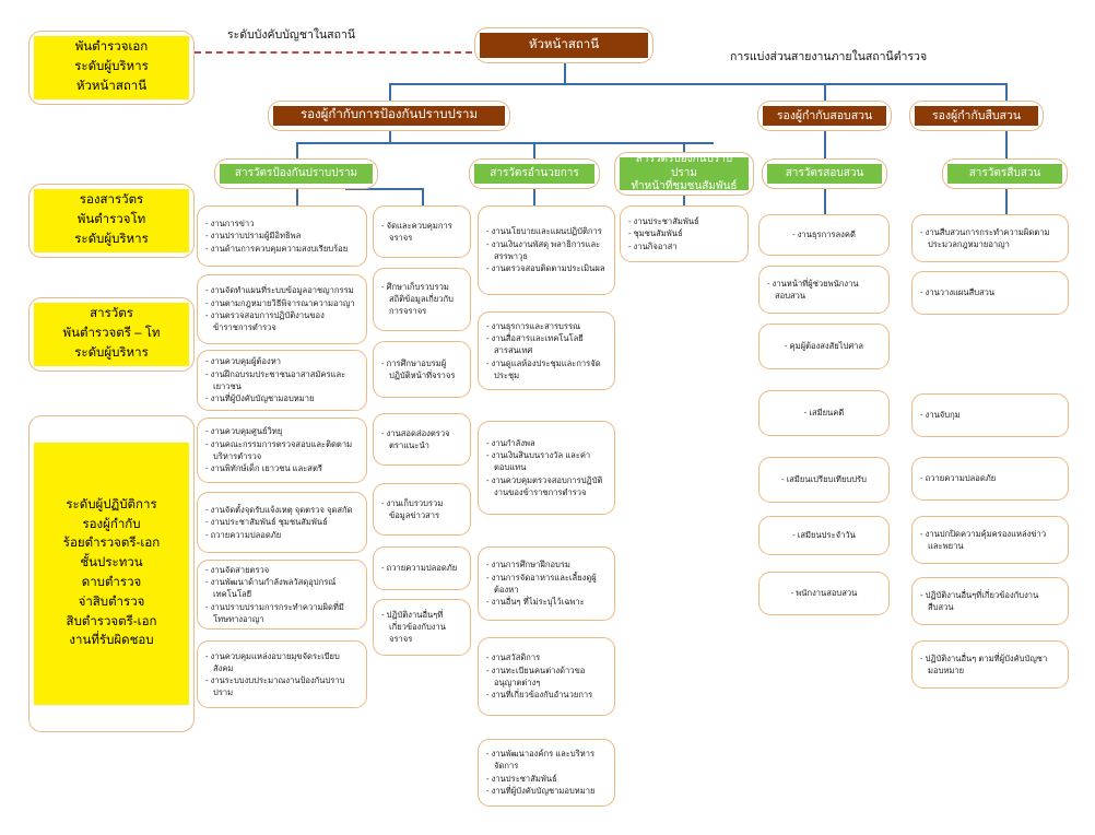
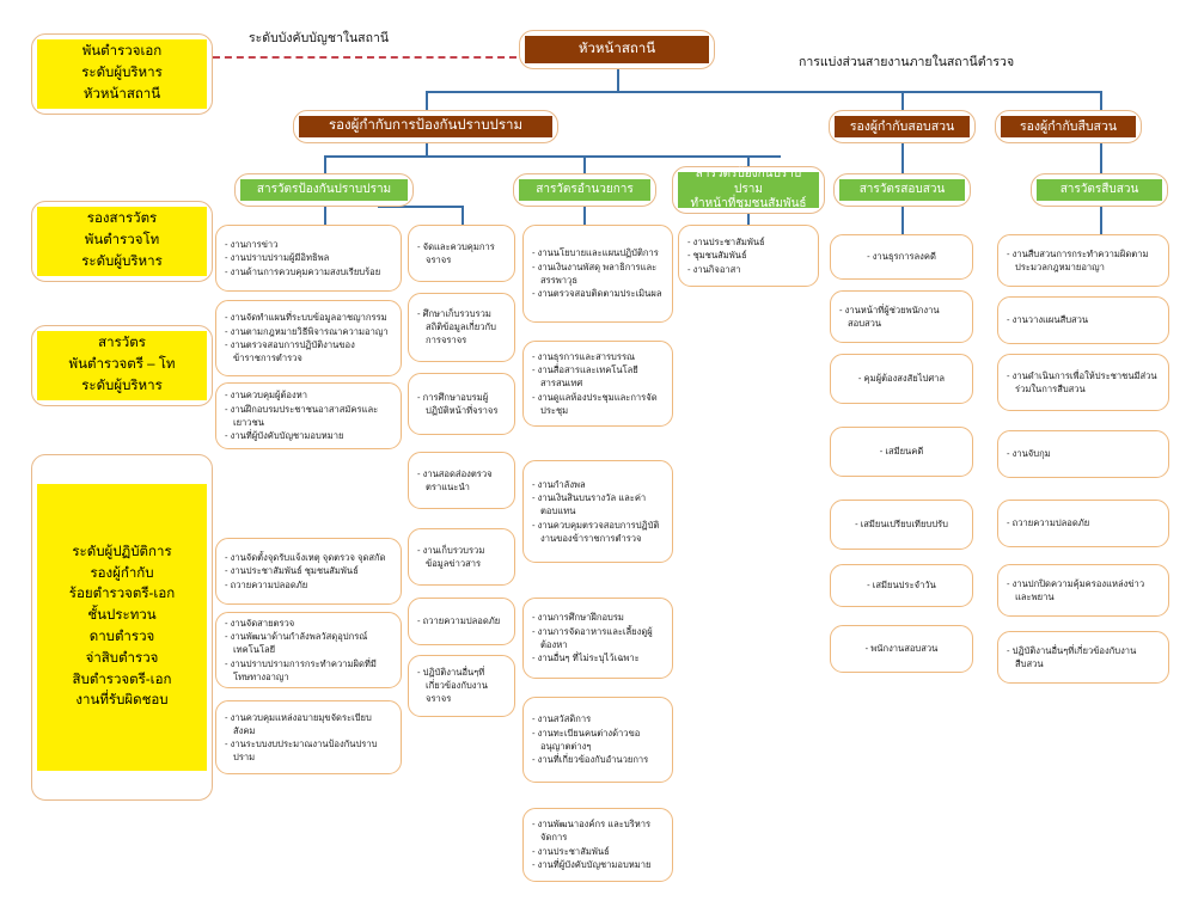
  ระดับบังคับบัญชาในสถานี
  การแบ่งส่วนสายงานภายในสถานีตำรวจ
  หัวหน้าสถานี
  รองผู้กำกับการป้องกันปราบปราม
  รองผู้กำกับสอบสวน
  รองผู้กำกับสืบสวน
  สารวัตรป้องกันปราบปราม
  สารวัตรอำนวยการ
  สารวัตรป้องกันปราบปราม
  ทำหน้าที่ชุมชนสัมพันธ์
  สารวัตรสอบสวน
  สารวัตรสืบสวน
  พันตำรวจเอก
  ระดับผู้บริหาร
  หัวหน้าสถานี
  รองสารวัตร
  พันตำรวจโท
  ระดับผู้บริหาร
  สารวัตร
  พันตำรวจตรี – โท
  ระดับผู้บริหาร
  ระดับผู้ปฏิบัติการ
  รองผู้กำกับ
  ร้อยตำรวจตรี-เอก
  ชั้นประทวน
  ดาบตำรวจ
  จ่าสิบตำรวจ
  สิบตำรวจตรี-เอก
  งานที่รับผิดชอบ
  - งานการข่าว
  - งานปราบปรามผู้มีอิทธิพล
  - งานด้านการควบคุมความสงบเรียบร้อย
  - งานจัดทำแผนที่ระบบข้อมูลอาชญากรรม
  - งานตามกฎหมายวิธีพิจารณาความอาญา
  - งานตรวจสอบการปฏิบัติงานของข้าราชการตำรวจ
  - งานควบคุมผู้ต้องหา
  - งานฝึกอบรมประชาชนอาสาสมัครและเยาวชน
  - งานที่ผู้บังคับบัญชามอบหมาย
- - งานควบคุมศูนย์วิทยุ
- - งานคณะกรรมการตรวจสอบและติดตามบริหารตำรวจ
- - งานพิทักษ์เด็ก เยาวชน และสตรี
  - งานจัดตั้งจุดรับแจ้งเหตุ จุดตรวจ จุดสกัด
  - งานประชาสัมพันธ์ ชุมชนสัมพันธ์
  - ถวายความปลอดภัย
  - งานจัดสายตรวจ
  - งานพัฒนาด้านกำลังพลวัสดุอุปกรณ์เทคโนโลยี
  - งานปราบปรามการกระทำความผิดที่มีโทษทางอาญา
  - งานควบคุมแหล่งอบายมุขจัดระเบียบสังคม
  - งานระบบงบประมาณงานป้องกันปราบปราม
  - จัดและควบคุมการจราจร
  - ศึกษาเก็บรวบรวมสถิติข้อมูลเกี่ยวกับการจราจร
  - การศึกษาอบรมผู้ปฏิบัติหน้าที่จราจร
  - งานสอดส่องตรวจตราแนะนำ
  - งานเก็บรวบรวมข้อมูลข่าวสาร
  - ถวายความปลอดภัย
  - ปฏิบัติงานอื่นๆที่เกี่ยวข้องกับงานจราจร
  - งานนโยบายและแผนปฏิบัติการ
  - งานเงินงานพัสดุ พลาธิการและสรรพาวุธ
  - งานตรวจสอบติดตามประเมินผล
  - งานธุรการและสารบรรณ
  - งานสื่อสารและเทคโนโลยีสารสนเทศ
  - งานดูแลห้องประชุมและการจัดประชุม
  - งานกำลังพล
  - งานเงินสินบนรางวัล และค่าตอบแทน
  - งานควบคุมตรวจสอบการปฏิบัติงานของข้าราชการตำรวจ
  - งานการศึกษาฝึกอบรม
  - งานการจัดอาหารและเลี้ยงดูผู้ต้องหา
  - งานอื่นๆ ที่ไม่ระบุไว้เฉพาะ
  - งานสวัสดิการ
  - งานทะเบียนคนต่างด้าวขออนุญาตต่างๆ
  - งานที่เกี่ยวข้องกับอำนวยการ
  - งานพัฒนาองค์กร และบริหารจัดการ
  - งานประชาสัมพันธ์
  - งานที่ผู้บังคับบัญชามอบหมาย
  - งานประชาสัมพันธ์
  - ชุมชนสัมพันธ์
  - งานกิจอาสา
  - งานธุรการลงคดี
  - งานหน้าที่ผู้ช่วยพนักงานสอบสวน
  - คุมผู้ต้องสงสัยไปศาล
  - เสมียนคดี
  - เสมียนเปรียบเทียบปรับ
  - เสมียนประจำวัน
  - พนักงานสอบสวน
  - งานสืบสวนการกระทำความผิดตามประมวลกฎหมายอาญา
  - งานวางแผนสืบสวน
+ - งานดำเนินการเพื่อให้ประชาชนมีส่วนร่วมในการสืบสวน
  - งานจับกุม
  - ถวายความปลอดภัย
  - งานปกปิดความคุ้มครองแหล่งข่าวและพยาน
  - ปฏิบัติงานอื่นๆที่เกี่ยวข้องกับงานสืบสวน
- - ปฏิบัติงานอื่นๆ ตามที่ผู้บังคับบัญชามอบหมาย
